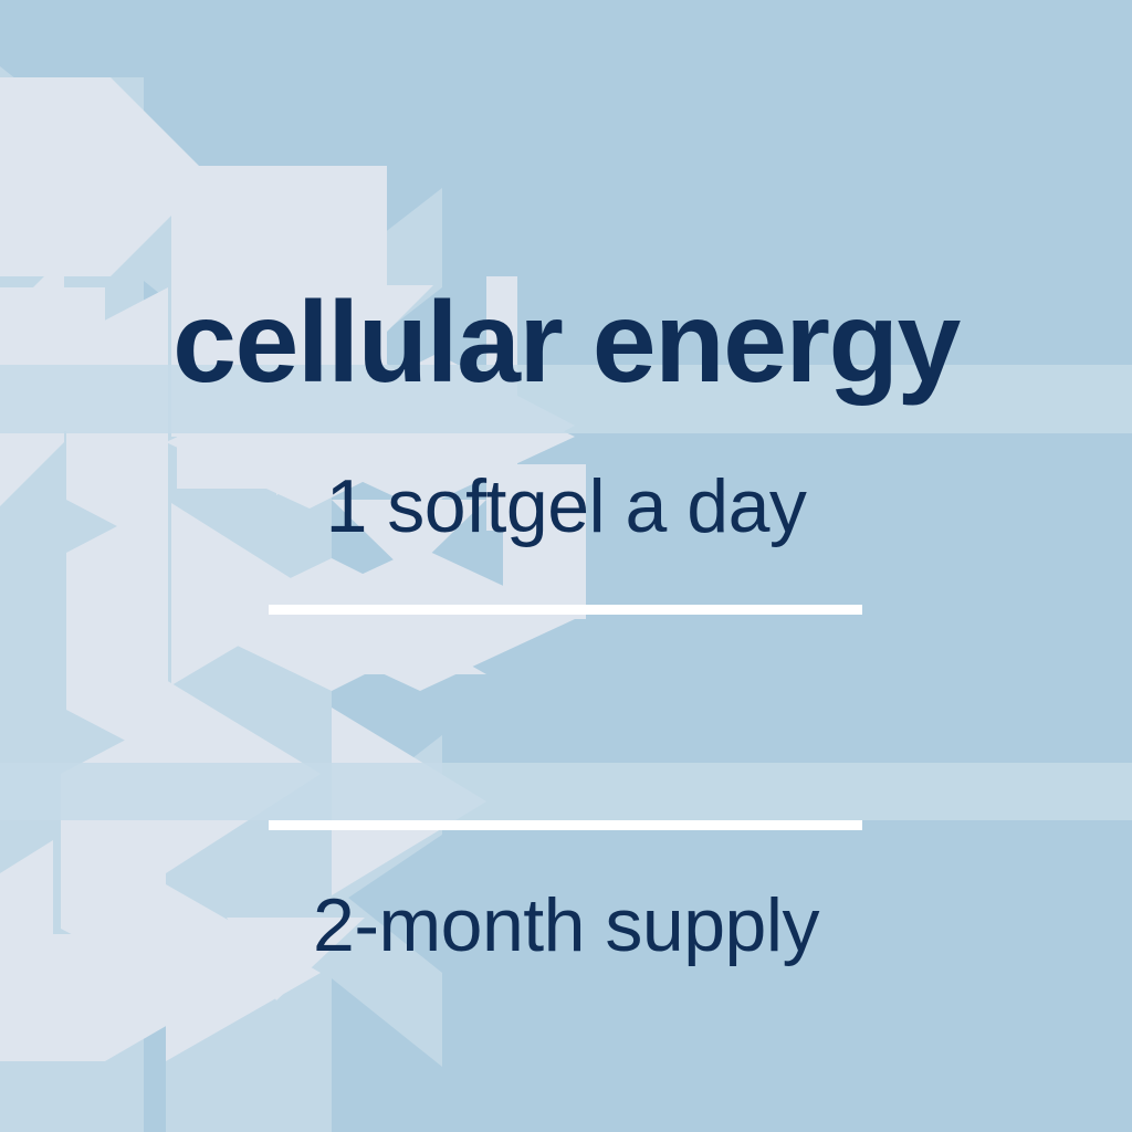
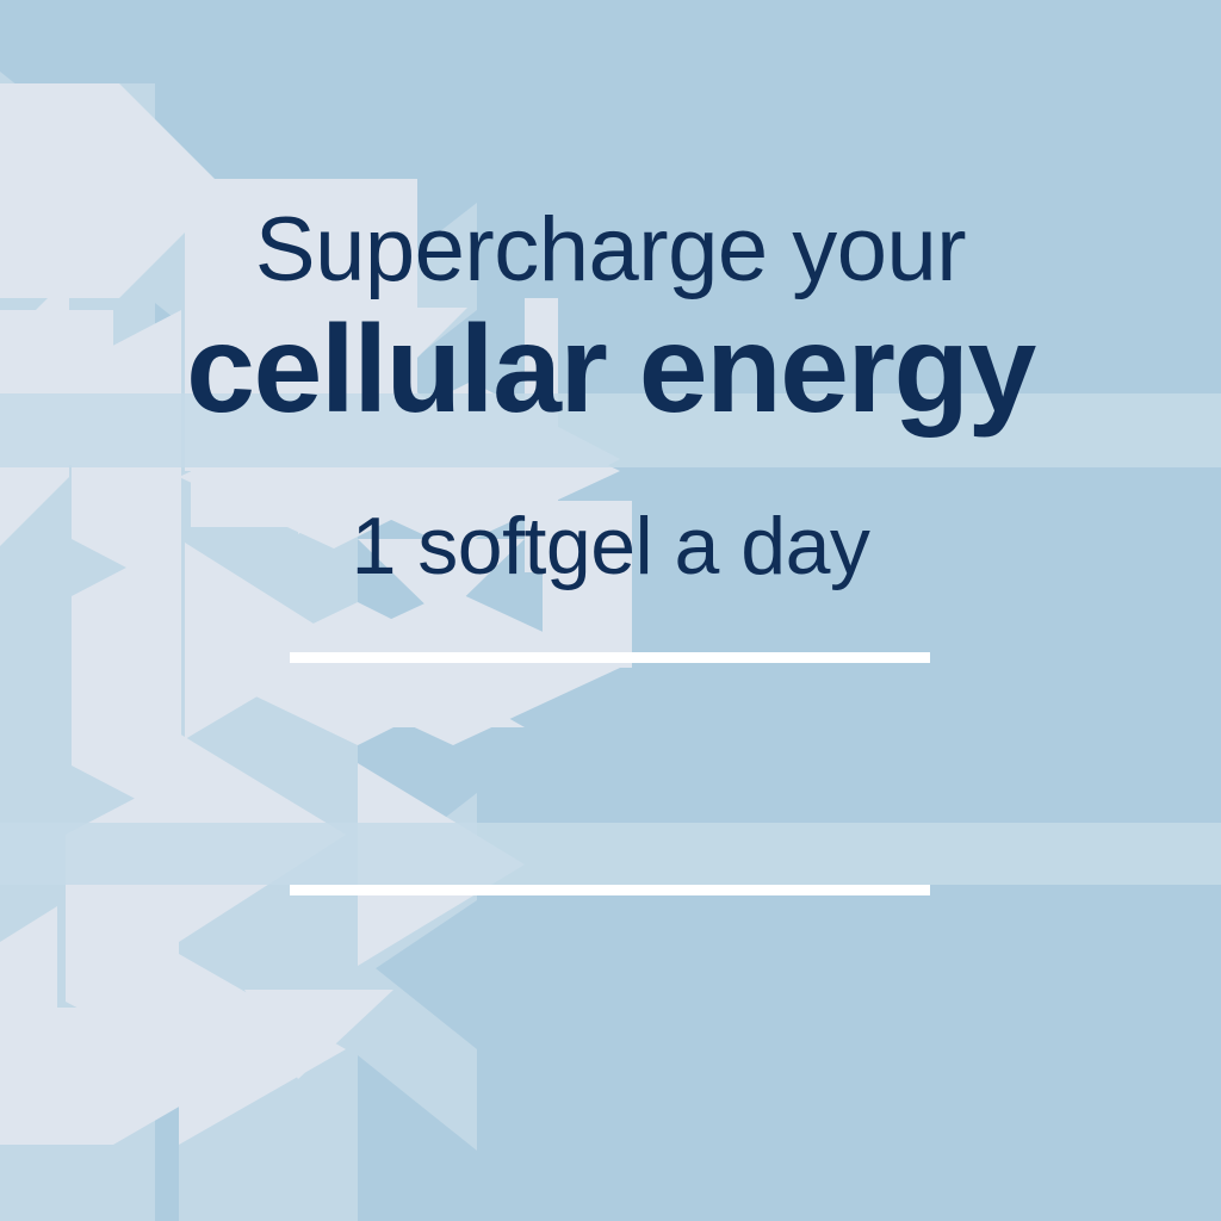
+ Supercharge your
  cellular energy
  1 softgel a day
- 2-month supply
